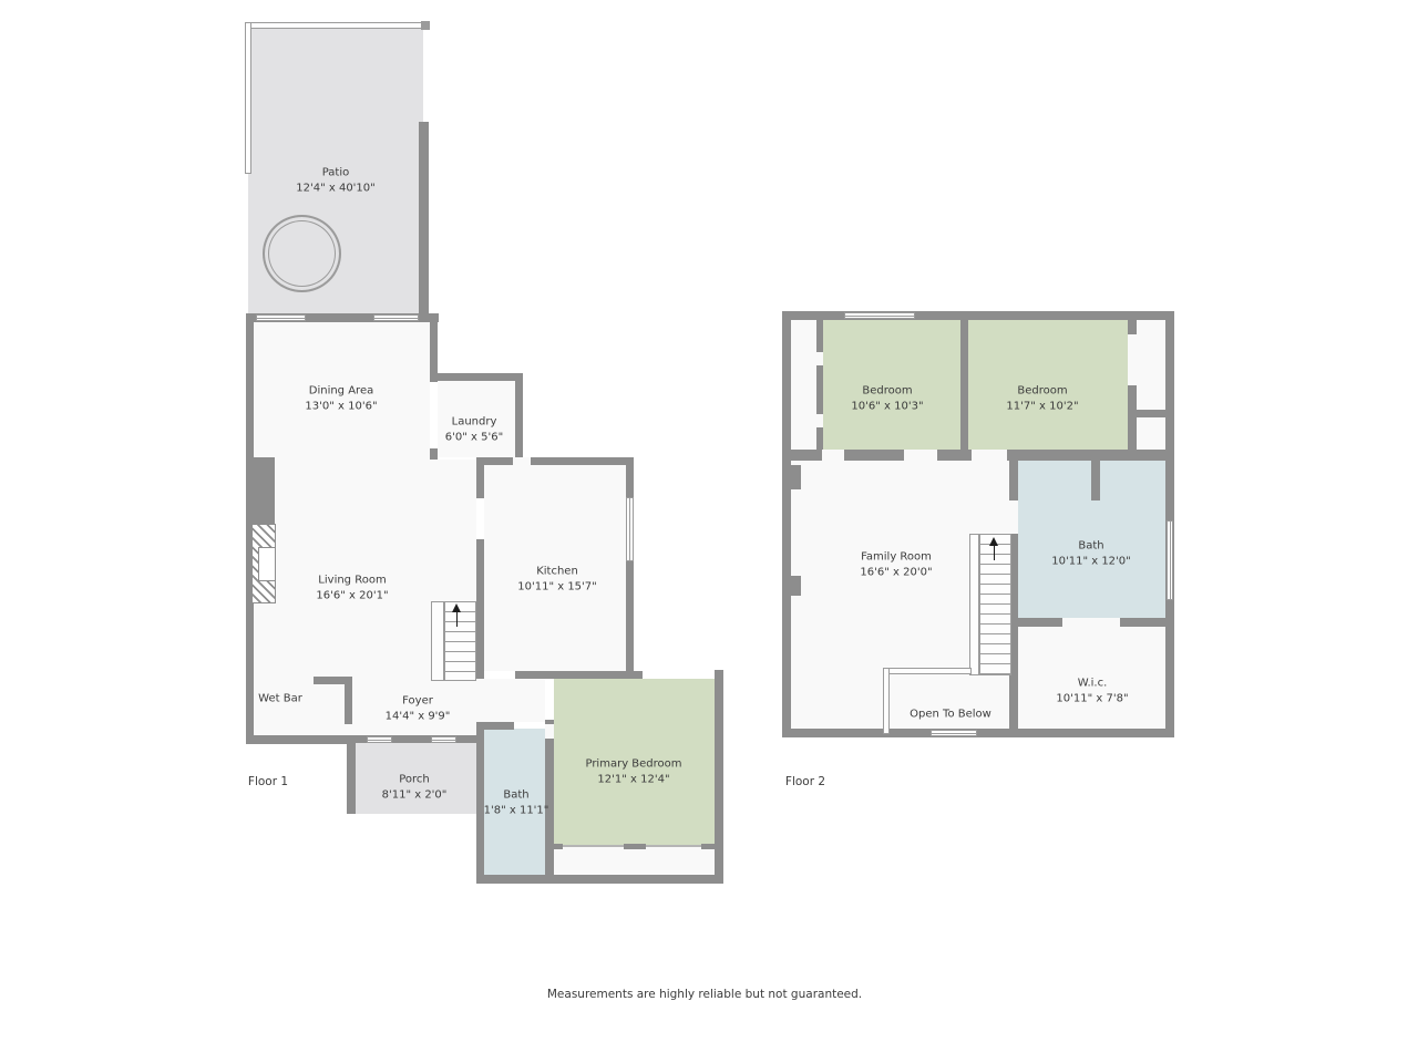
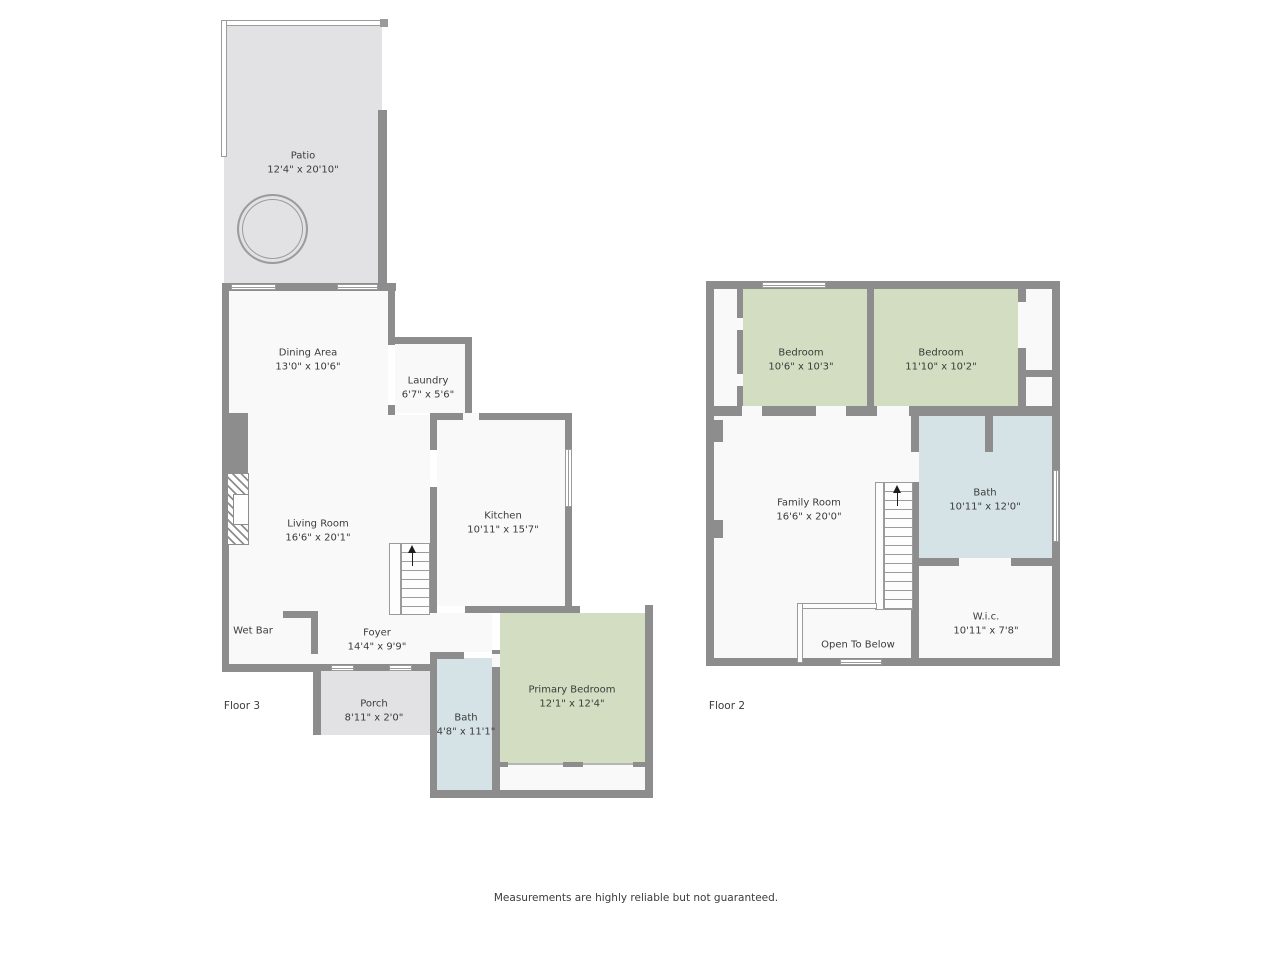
  Patio
- 12'4" x 40'10"
+ 12'4" x 20'10"
  Dining Area
  13'0" x 10'6"
  Laundry
- 6'0" x 5'6"
+ 6'7" x 5'6"
  Living Room
  16'6" x 20'1"
  Kitchen
  10'11" x 15'7"
  Wet Bar
  Foyer
  14'4" x 9'9"
  Porch
  8'11" x 2'0"
  Bath
- 1'8" x 11'1"
+ 4'8" x 11'1"
  Primary Bedroom
  12'1" x 12'4"
- Floor 1
+ Floor 3
  Bedroom
  10'6" x 10'3"
  Bedroom
- 11'7" x 10'2"
+ 11'10" x 10'2"
  Family Room
  16'6" x 20'0"
  Bath
  10'11" x 12'0"
  W.i.c.
  10'11" x 7'8"
  Open To Below
  Floor 2
  Measurements are highly reliable but not guaranteed.
